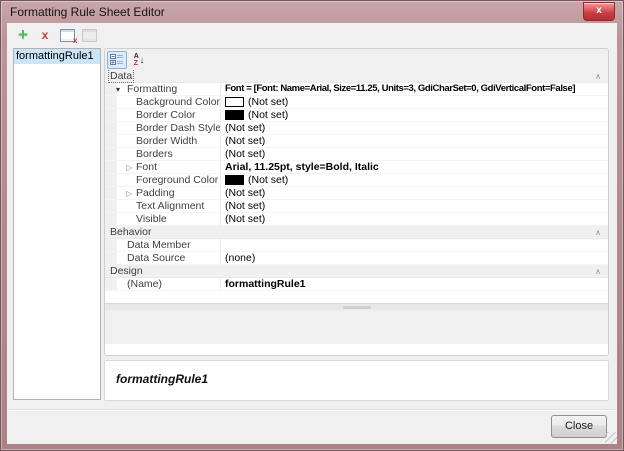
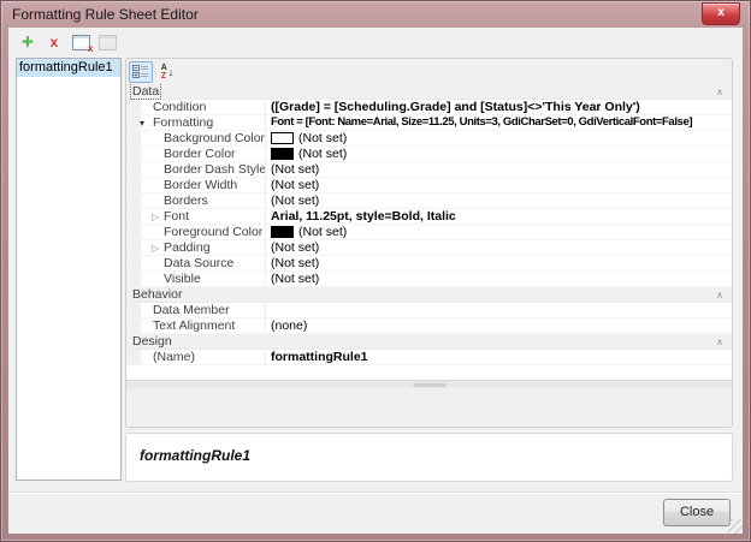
  Formatting Rule Sheet Editor
  x
  +
  x
  x
  formattingRule1
  ↓
  Data
  ∧
+ Condition
+ ([Grade] = [Scheduling.Grade] and [Status]<>'This Year Only')
  ▾
  Formatting
  Font = [Font: Name=Arial, Size=11.25, Units=3, GdiCharSet=0, GdiVerticalFont=False]
  Background Color
  (Not set)
  Border Color
  (Not set)
  Border Dash Style
  (Not set)
  Border Width
  (Not set)
  Borders
  (Not set)
  ▷
  Font
  Arial, 11.25pt, style=Bold, Italic
  Foreground Color
  (Not set)
  ▷
  Padding
  (Not set)
- Text Alignment
+ Data Source
  (Not set)
  Visible
  (Not set)
  Behavior
  ∧
  Data Member
- Data Source
+ Text Alignment
  (none)
  Design
  ∧
  (Name)
  formattingRule1
  formattingRule1
  Close
